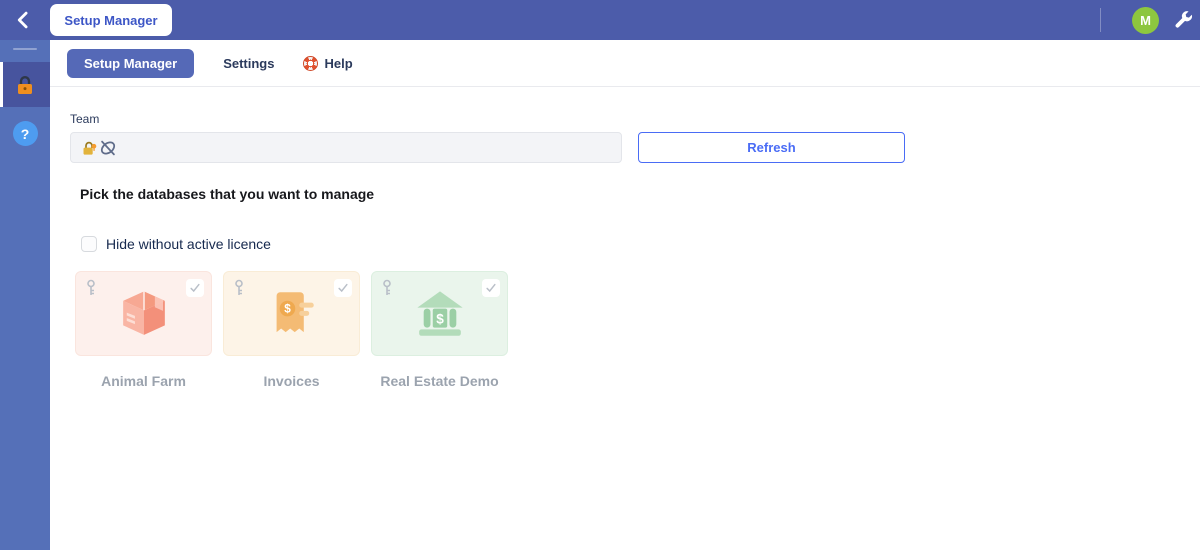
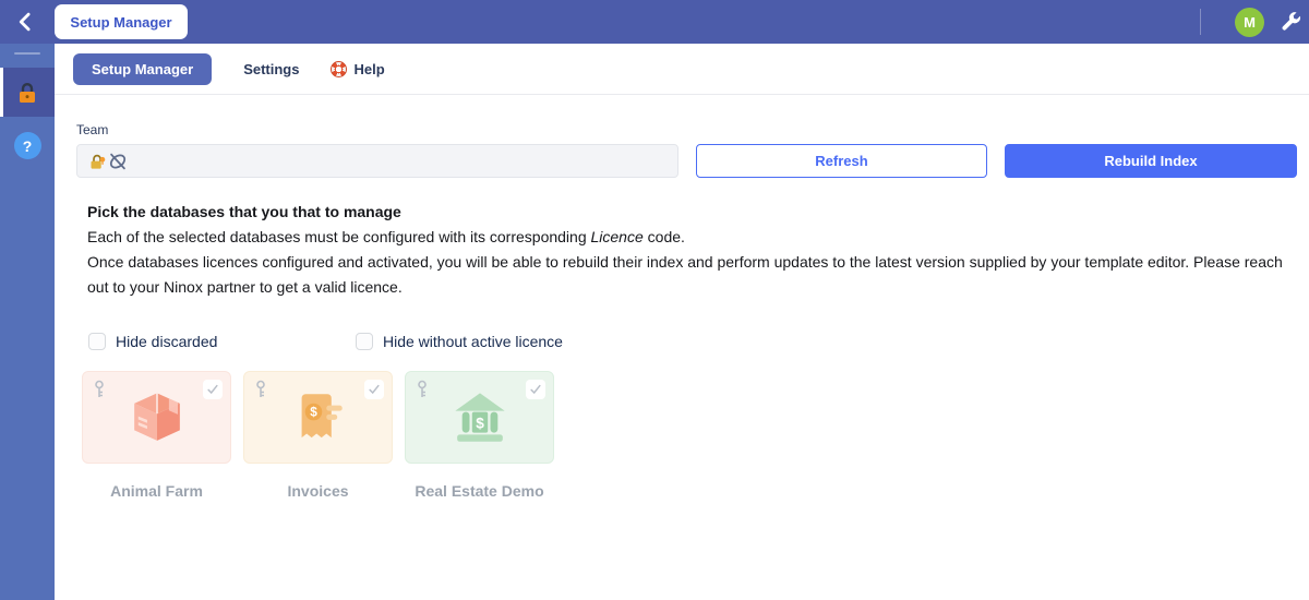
  Setup Manager
  M
  ?
  Setup Manager
  Settings
  Help
  Team
  Refresh
+ Rebuild Index
- Pick the databases that you want to manage
+ Pick the databases that you that to manage
+ Each of the selected databases must be configured with its corresponding Licence code.
+ Once databases licences configured and activated, you will be able to rebuild their index and perform updates to the latest version supplied by your template editor. Please reach out to your Ninox partner to get a valid licence.
+ Hide discarded
  Hide without active licence
  $
  $
  Animal Farm
  Invoices
  Real Estate Demo
